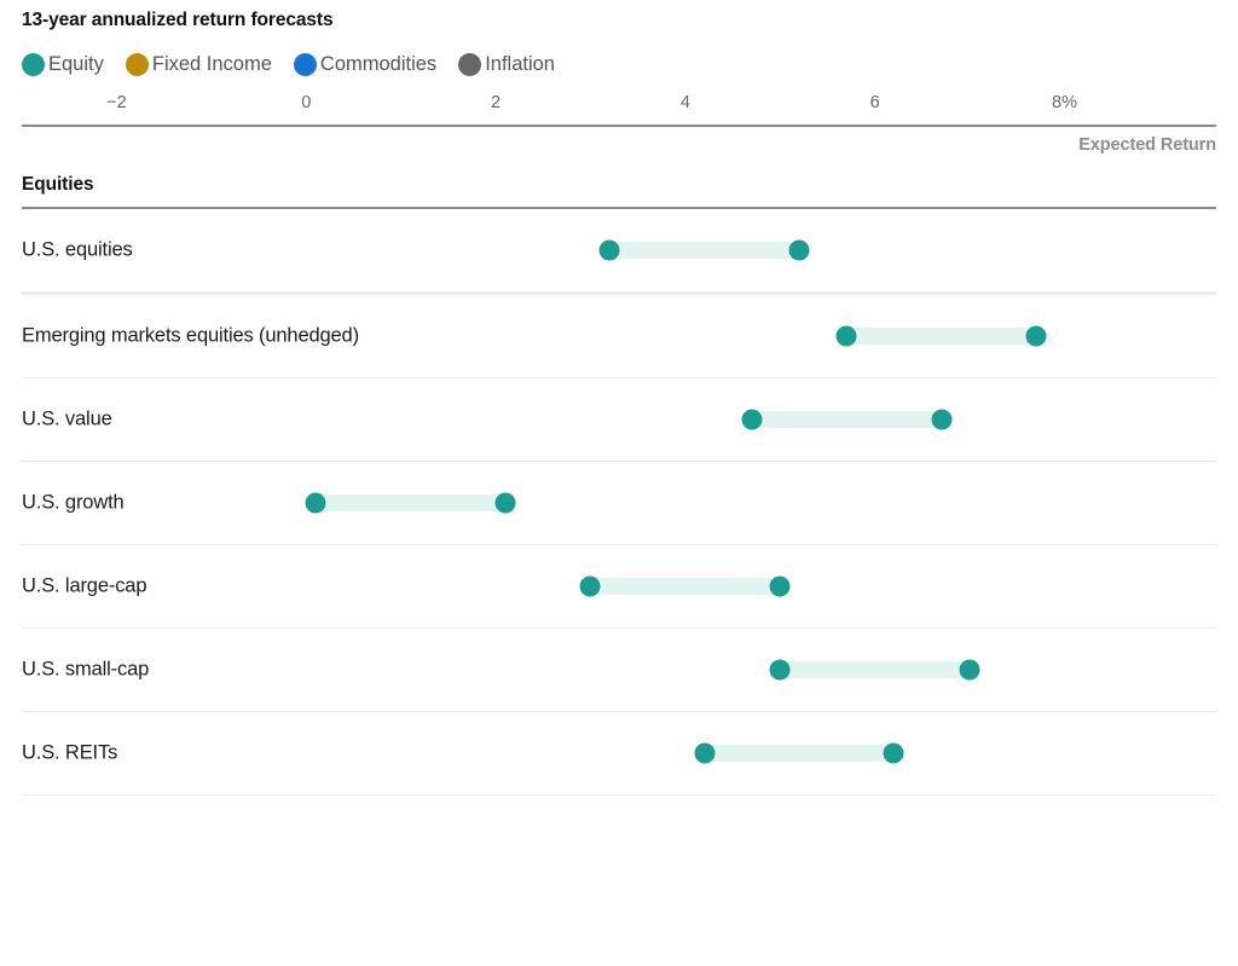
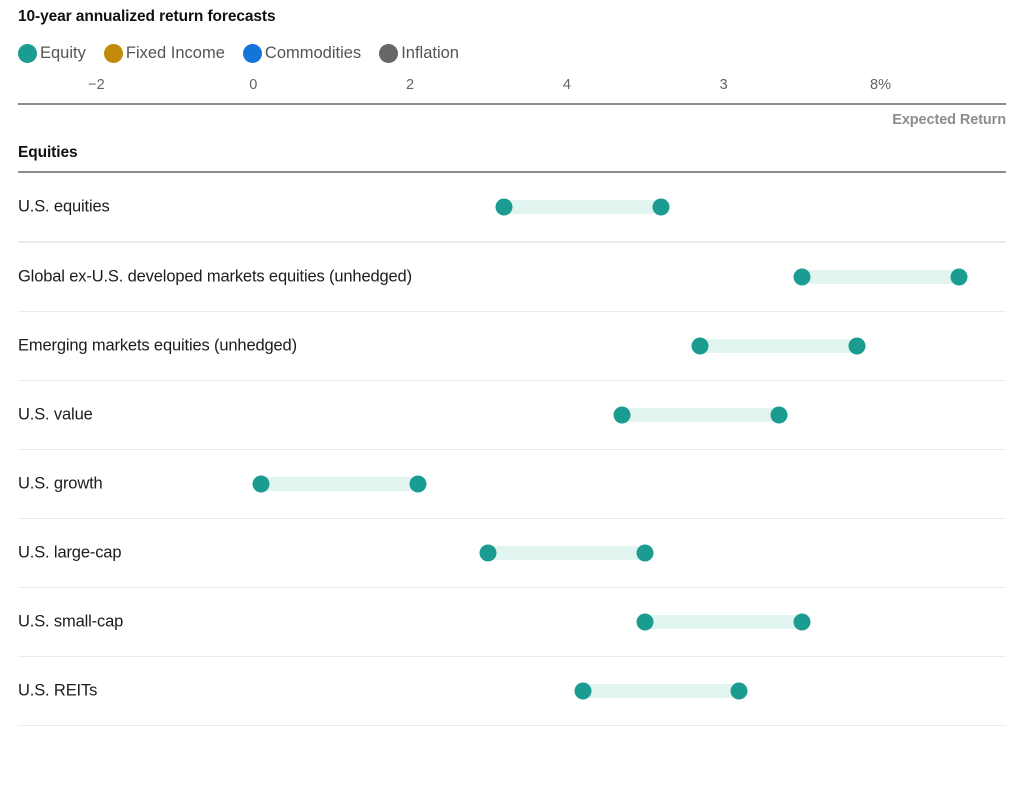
- 13-year annualized return forecasts
+ 10-year annualized return forecasts
  Equity
  Fixed Income
  Commodities
  Inflation
  −2
  0
  2
  4
- 6
+ 3
  8%
  Expected Return
  Equities
  U.S. equities
+ Global ex-U.S. developed markets equities (unhedged)
  Emerging markets equities (unhedged)
  U.S. value
  U.S. growth
  U.S. large-cap
  U.S. small-cap
  U.S. REITs
